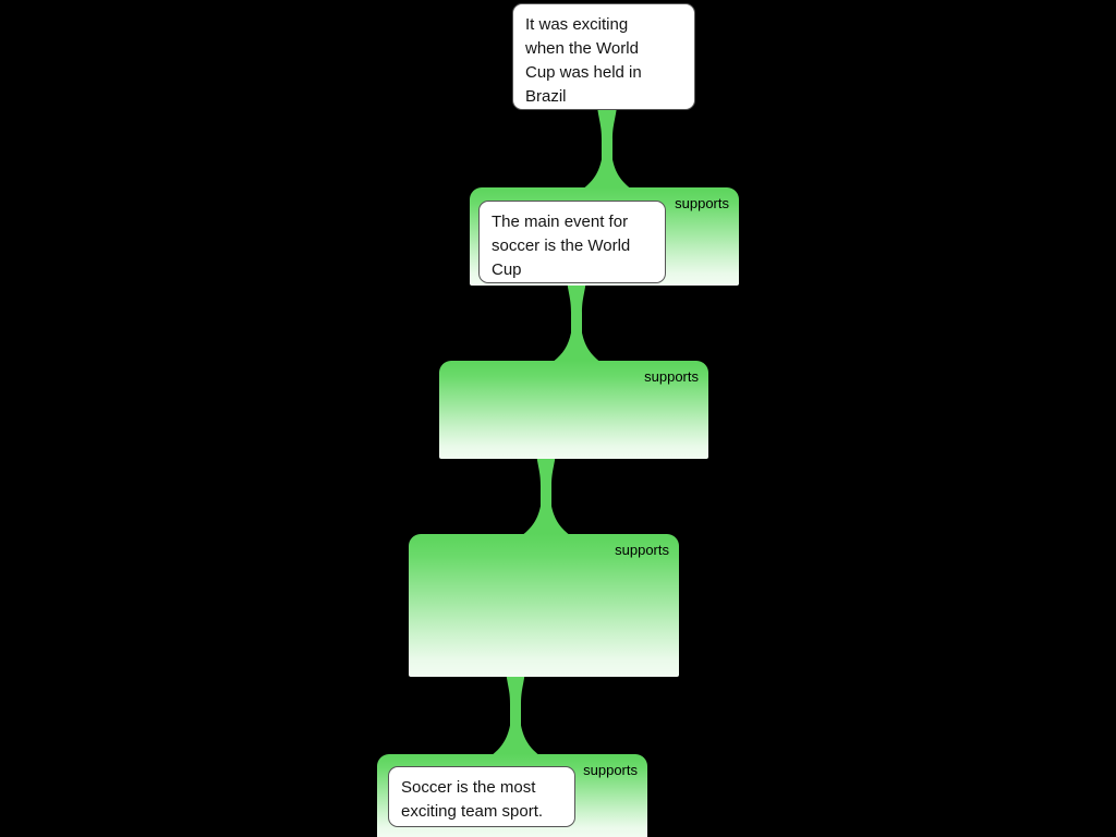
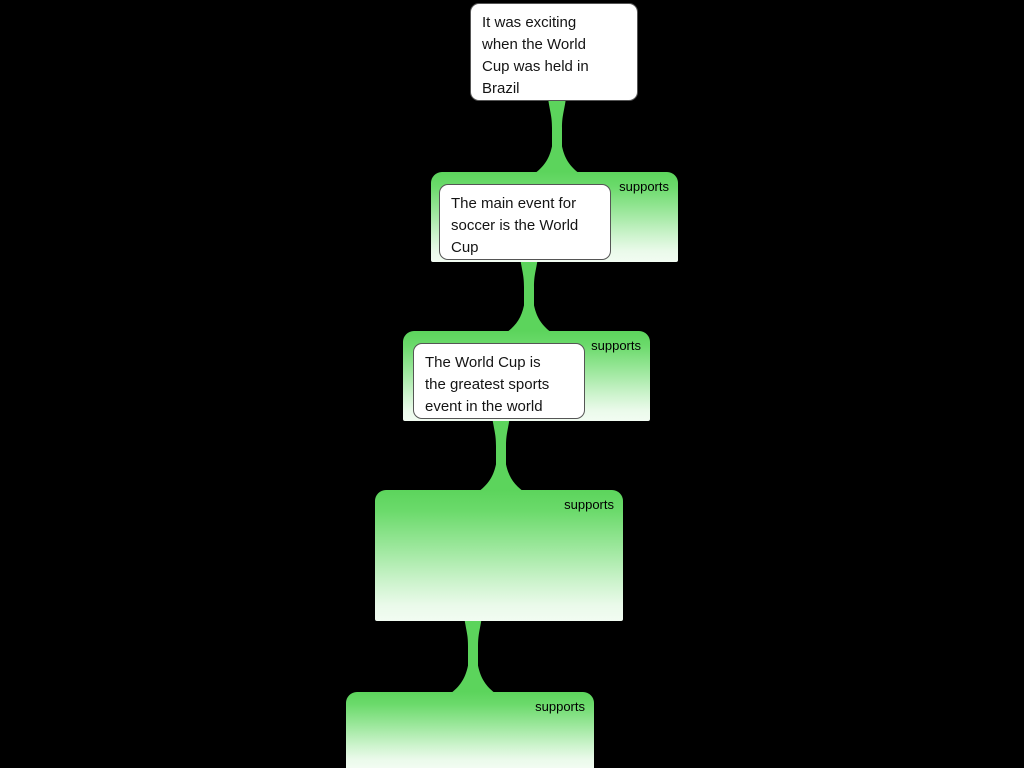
  It was exciting
  when the World
  Cup was held in
  Brazil
  supports
  The main event for
  soccer is the World
  Cup
  supports
+ The World Cup is
+ the greatest sports
+ event in the world
  supports
  supports
- Soccer is the most
- exciting team sport.
